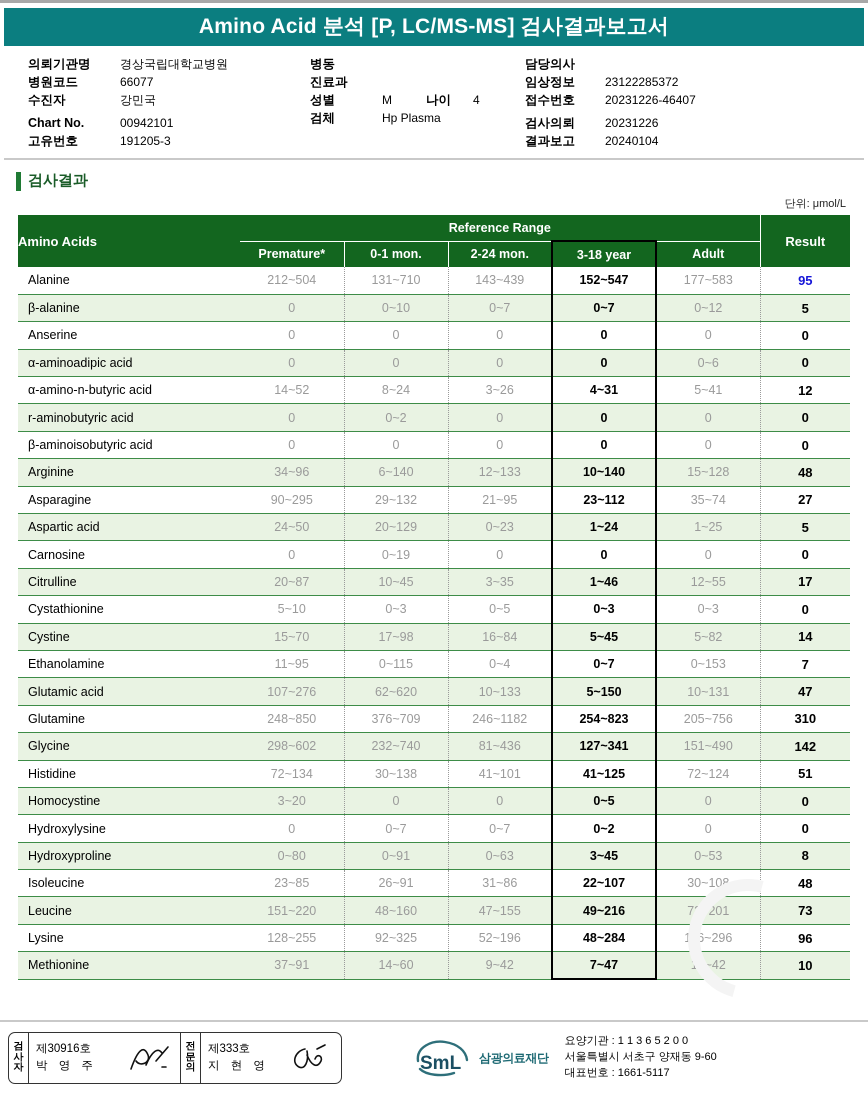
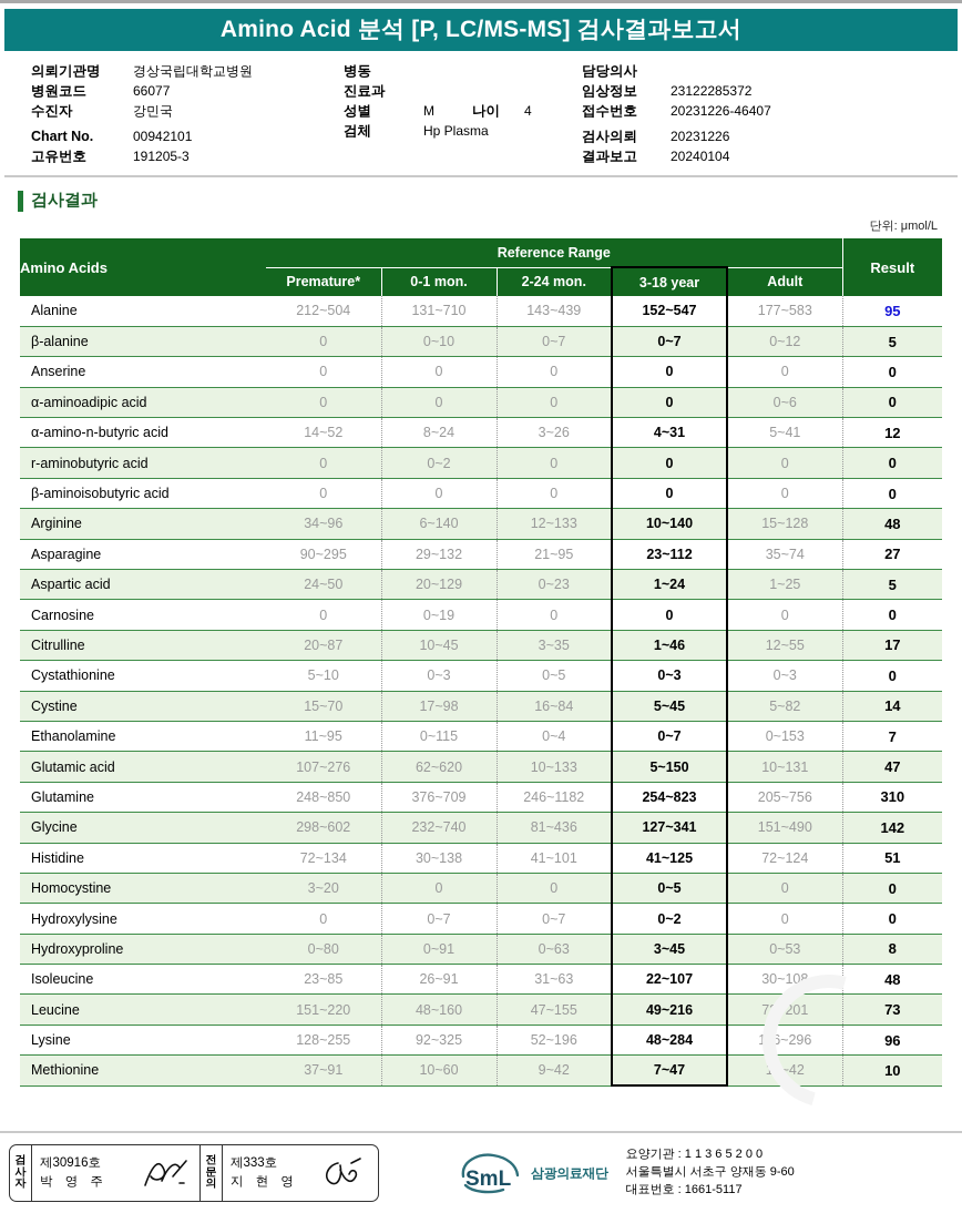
  Amino Acid 분석 [P, LC/MS-MS] 검사결과보고서
  의뢰기관명
  경상국립대학교병원
  병원코드
  66077
  수진자
  강민국
  Chart No.
  00942101
  고유번호
  191205-3
  병동
  진료과
  성별
  M
  나이
  4
  검체
  Hp Plasma
  담당의사
  임상정보
  23122285372
  접수번호
  20231226-46407
  검사의뢰
  20231226
  결과보고
  20240104
  검사결과
  단위: μmol/L
  Amino Acids	Reference Range	Result
  Premature*	0-1 mon.	2-24 mon.	3-18 year	Adult
  Alanine	212~504	131~710	143~439	152~547	177~583	95
  β-alanine	0	0~10	0~7	0~7	0~12	5
  Anserine	0	0	0	0	0	0
  α-aminoadipic acid	0	0	0	0	0~6	0
  α-amino-n-butyric acid	14~52	8~24	3~26	4~31	5~41	12
  r-aminobutyric acid	0	0~2	0	0	0	0
  β-aminoisobutyric acid	0	0	0	0	0	0
  Arginine	34~96	6~140	12~133	10~140	15~128	48
  Asparagine	90~295	29~132	21~95	23~112	35~74	27
  Aspartic acid	24~50	20~129	0~23	1~24	1~25	5
  Carnosine	0	0~19	0	0	0	0
  Citrulline	20~87	10~45	3~35	1~46	12~55	17
  Cystathionine	5~10	0~3	0~5	0~3	0~3	0
  Cystine	15~70	17~98	16~84	5~45	5~82	14
  Ethanolamine	11~95	0~115	0~4	0~7	0~153	7
  Glutamic acid	107~276	62~620	10~133	5~150	10~131	47
  Glutamine	248~850	376~709	246~1182	254~823	205~756	310
  Glycine	298~602	232~740	81~436	127~341	151~490	142
  Histidine	72~134	30~138	41~101	41~125	72~124	51
  Homocystine	3~20	0	0	0~5	0	0
  Hydroxylysine	0	0~7	0~7	0~2	0	0
  Hydroxyproline	0~80	0~91	0~63	3~45	0~53	8
- Isoleucine	23~85	26~91	31~86	22~107	30~108	48
+ Isoleucine	23~85	26~91	31~63	22~107	30~108	48
  Leucine	151~220	48~160	47~155	49~216	72~201	73
  Lysine	128~255	92~325	52~196	48~284	116~296	96
- Methionine	37~91	14~60	9~42	7~47	10~42	10
+ Methionine	37~91	10~60	9~42	7~47	10~42	10
  검사자
  제30916호
  박 영 주
  전문의
  제333호
  지 현 영
  SmL
  삼광의료재단
  요양기관 : 1 1 3 6 5 2 0 0
  서울특별시 서초구 양재동 9-60
  대표번호 : 1661-5117
